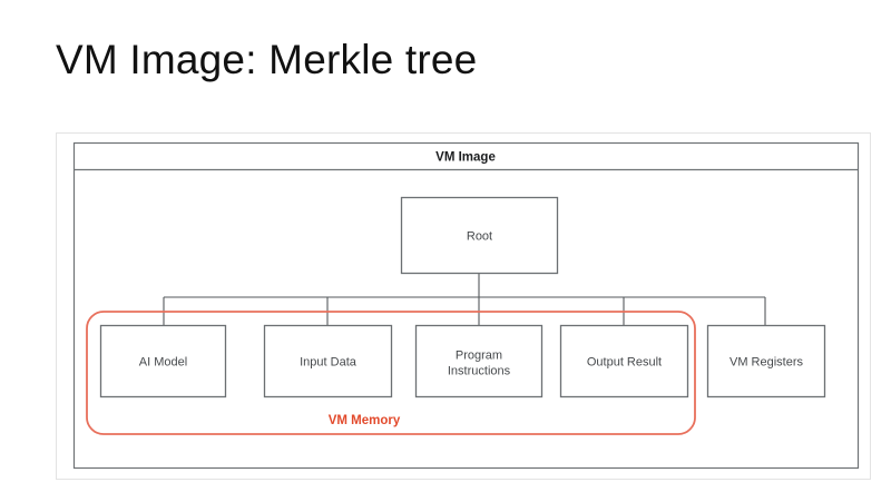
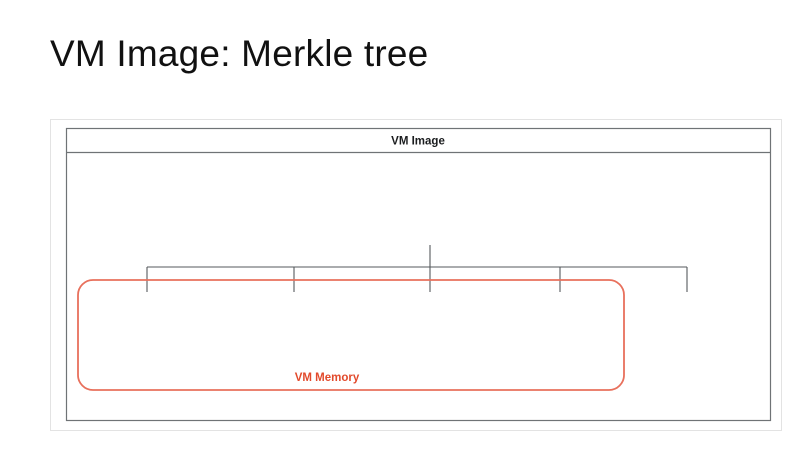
  VM Image: Merkle tree
  VM Image
- Root
- AI Model
- Input Data
- Program
- Instructions
- Output Result
- VM Registers
  VM Memory
